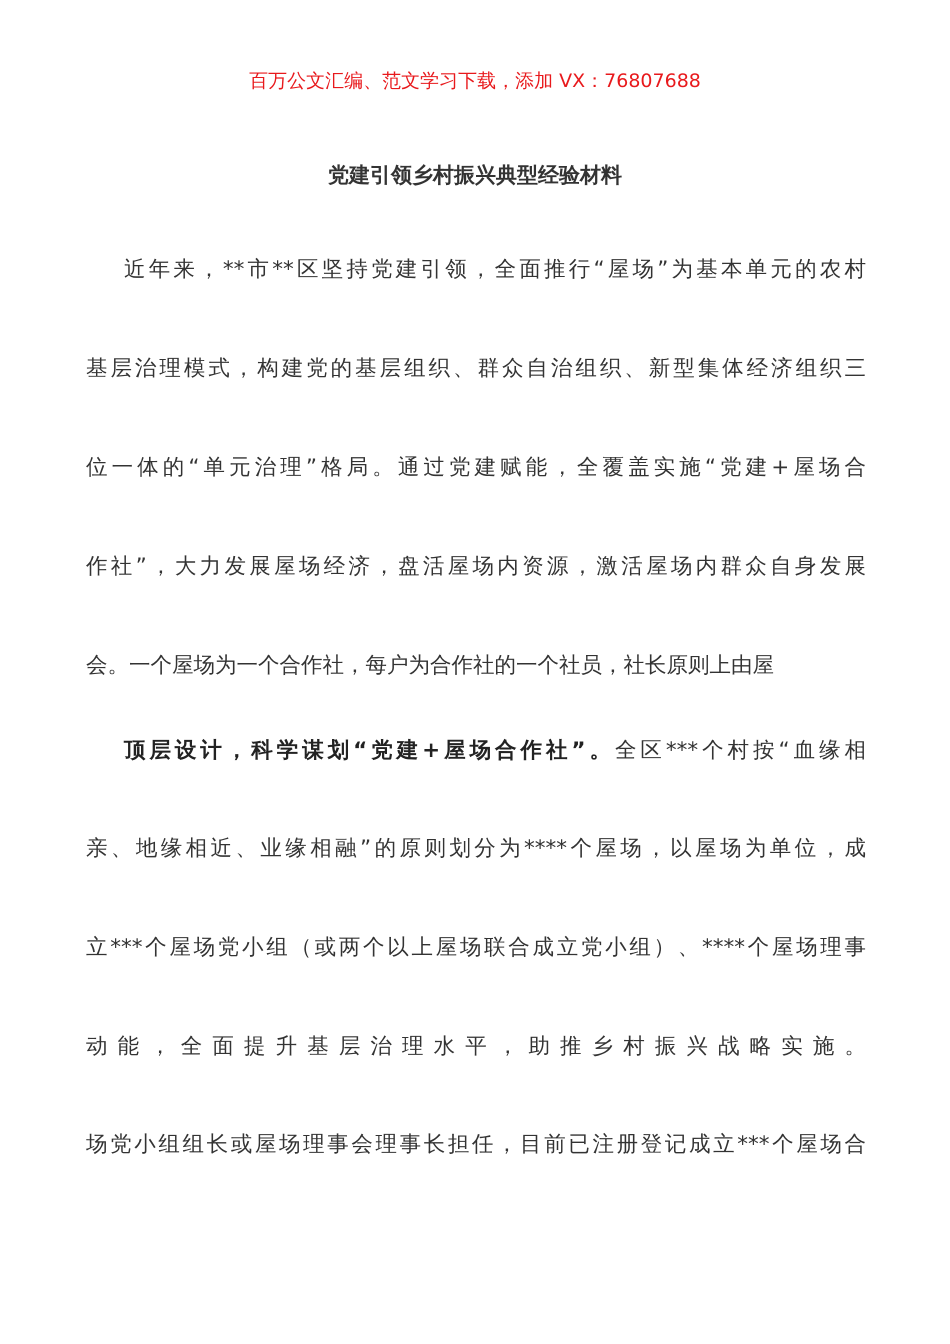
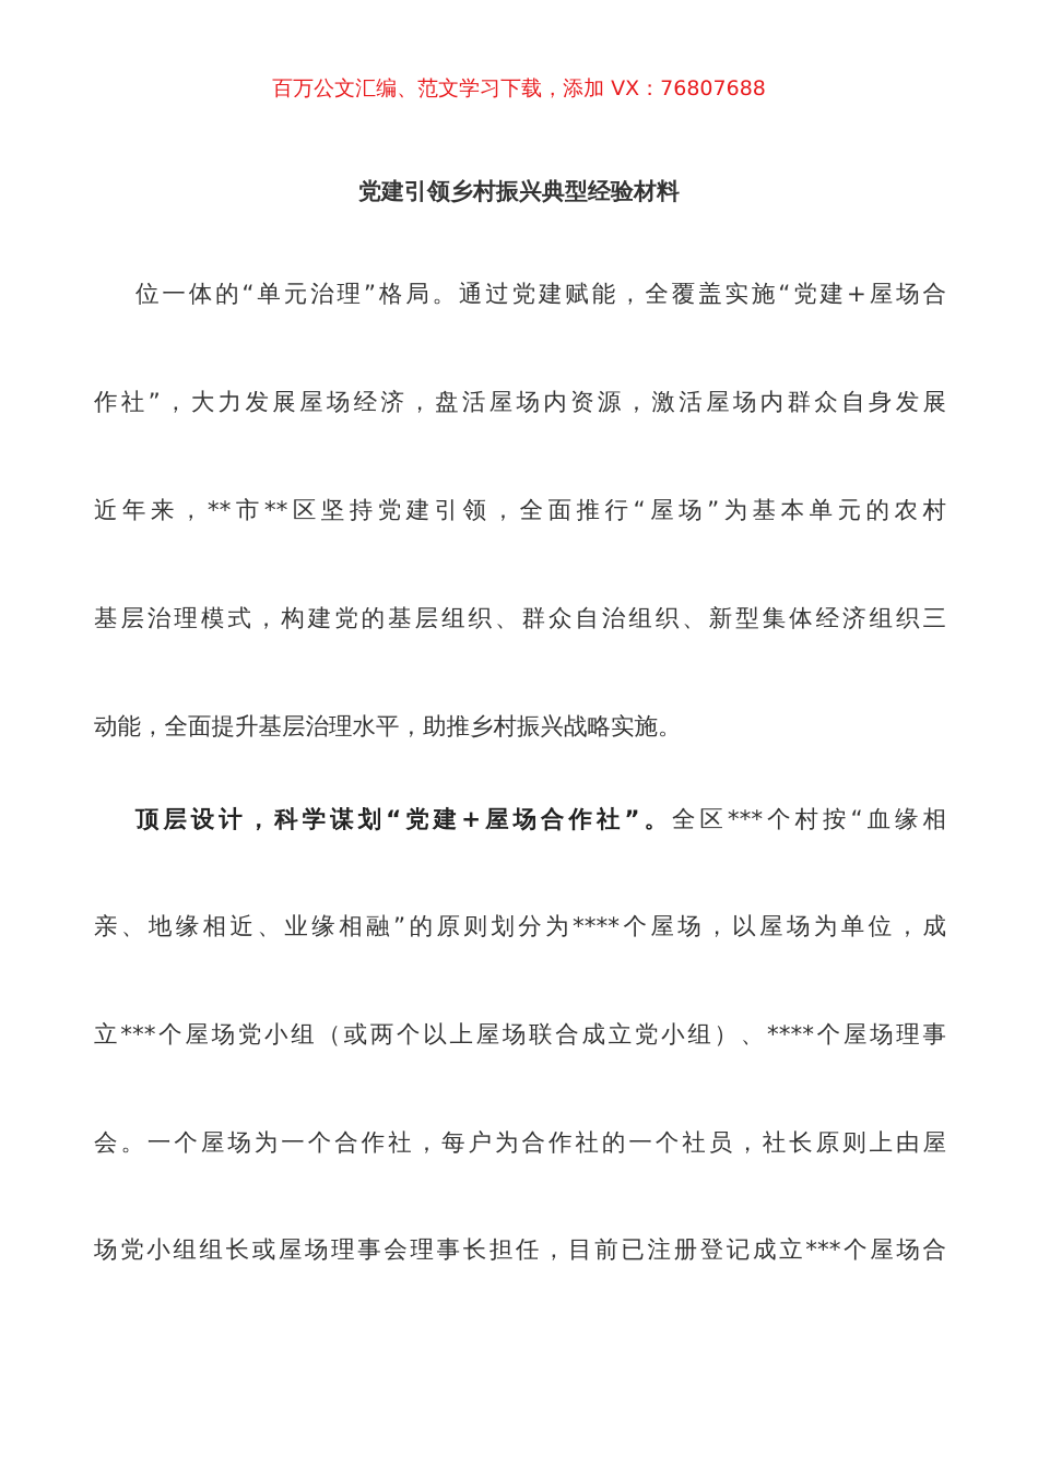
  百万公文汇编、范文学习下载，添加 VX：76807688
  党建引领乡村振兴典型经验材料
- 近年来，**市**区坚持党建引领，全面推行“屋场”为基本单元的农村
+ 位一体的“单元治理”格局。通过党建赋能，全覆盖实施“党建+屋场合
- 基层治理模式，构建党的基层组织、群众自治组织、新型集体经济组织三
+ 作社”，大力发展屋场经济，盘活屋场内资源，激活屋场内群众自身发展
- 位一体的“单元治理”格局。通过党建赋能，全覆盖实施“党建+屋场合
+ 近年来，**市**区坚持党建引领，全面推行“屋场”为基本单元的农村
- 作社”，大力发展屋场经济，盘活屋场内资源，激活屋场内群众自身发展
+ 基层治理模式，构建党的基层组织、群众自治组织、新型集体经济组织三
- 会。一个屋场为一个合作社，每户为合作社的一个社员，社长原则上由屋
+ 动能，全面提升基层治理水平，助推乡村振兴战略实施。
  顶层设计，科学谋划“党建+屋场合作社”。全区***个村按“血缘相
  亲、地缘相近、业缘相融”的原则划分为****个屋场，以屋场为单位，成
  立***个屋场党小组（或两个以上屋场联合成立党小组）、****个屋场理事
- 动能，全面提升基层治理水平，助推乡村振兴战略实施。
+ 会。一个屋场为一个合作社，每户为合作社的一个社员，社长原则上由屋
  场党小组组长或屋场理事会理事长担任，目前已注册登记成立***个屋场合
